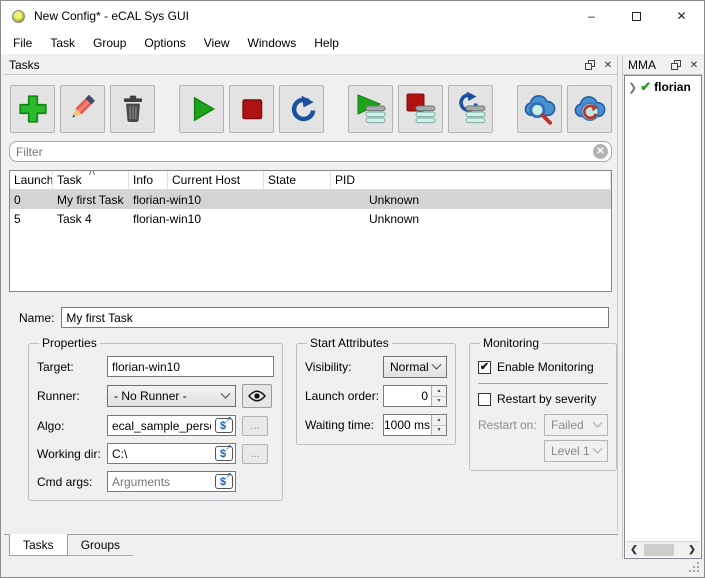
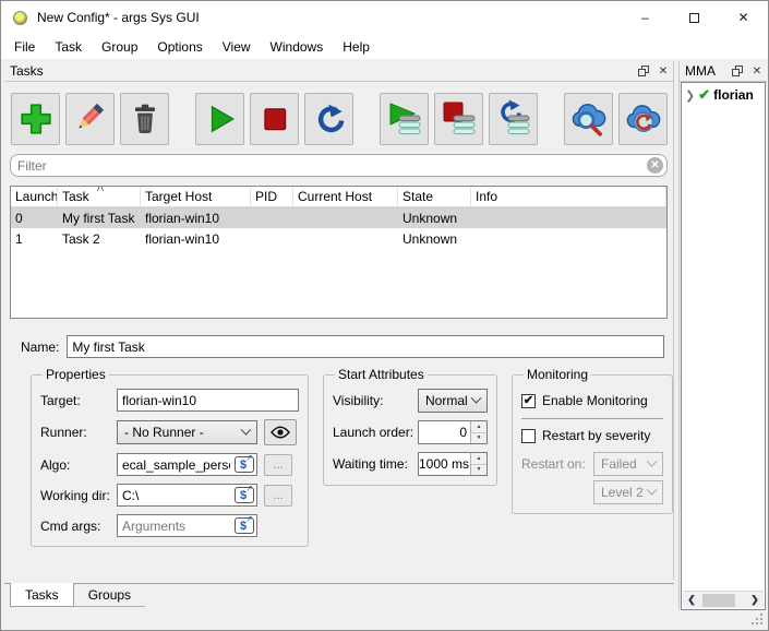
- New Config* - eCAL Sys GUI
+ New Config* - args Sys GUI
  –
  ✕
  File
  Task
  Group
  Options
  View
  Windows
  Help
  Tasks
  ✕
  Filter
  ✕
  Launch
  Task
  ᐱ
+ Target Host
- Info
+ PID
  Current Host
  State
- PID
+ Info
  0
  My first Task
  florian-win10
  Unknown
- 5
+ 1
- Task 4
+ Task 2
  florian-win10
  Unknown
  Name:
  My first Task
  Properties
  Target:
  florian-win10
  Runner:
  - No Runner -
  Algo:
  ecal_sample_pers
  $
  ↗
  ...
  Working dir:
  C:\
  $
  ↗
  ...
  Cmd args:
  Arguments
  $
  ↗
  Start Attributes
  Visibility:
  Normal
  Launch order:
  0
  Waiting time:
  1000 ms
  Monitoring
  ✔
  Enable Monitoring
  Restart by severity
  Restart on:
  Failed
- Level 1
+ Level 2
  Tasks
  Groups
  MMA
  ✕
  ❯
  ✔
  florian
  ❮
  ❯
